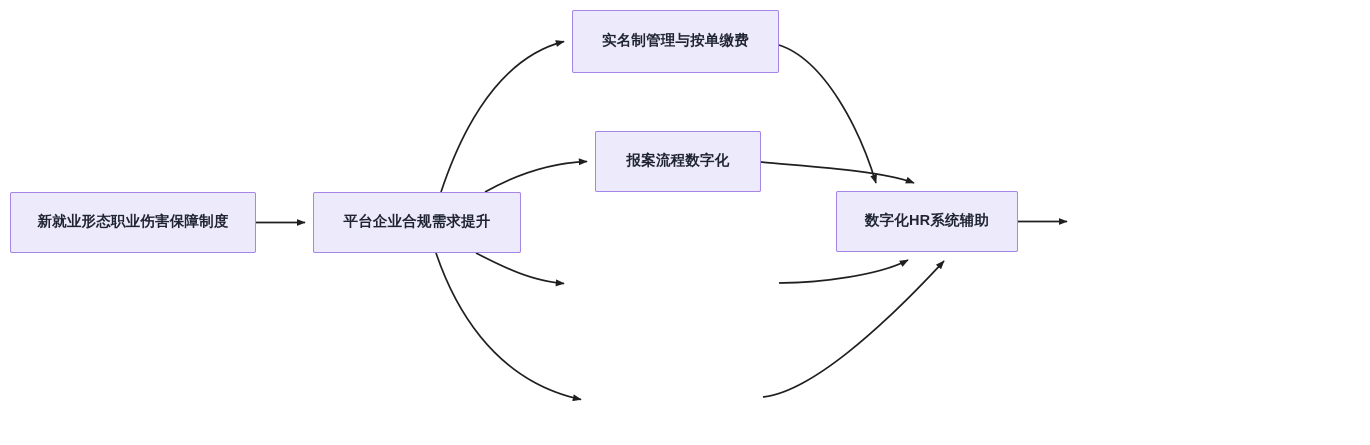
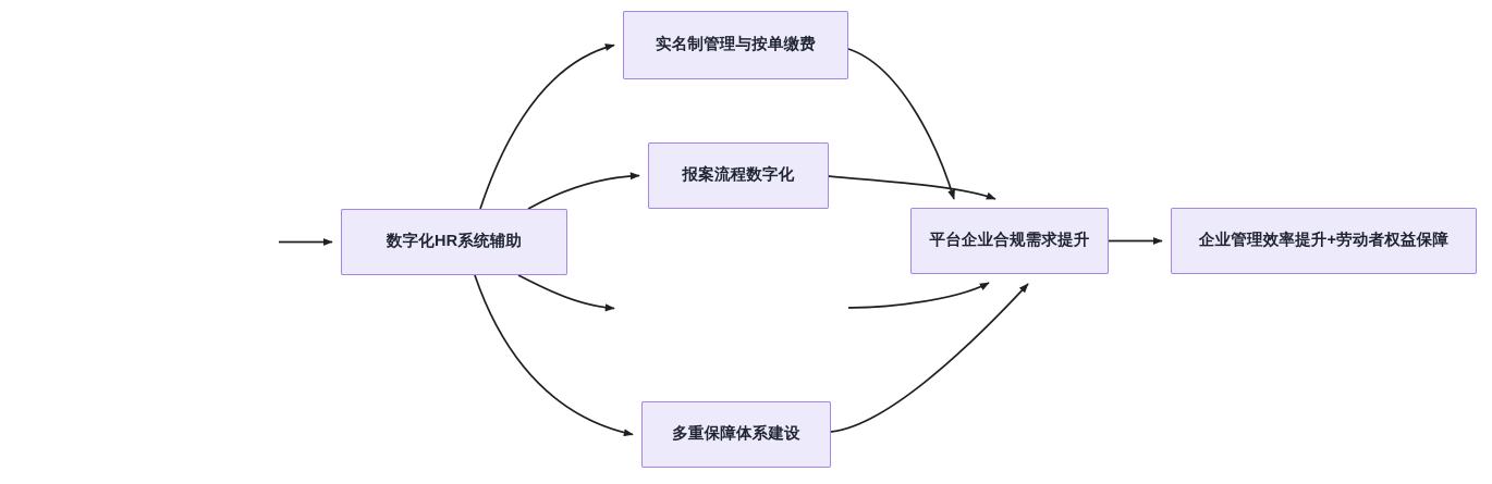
- 新就业形态职业伤害保障制度
- 平台企业合规需求提升
+ 数字化HR系统辅助
  实名制管理与按单缴费
  报案流程数字化
+ 多重保障体系建设
- 数字化HR系统辅助
+ 平台企业合规需求提升
+ 企业管理效率提升+劳动者权益保障
